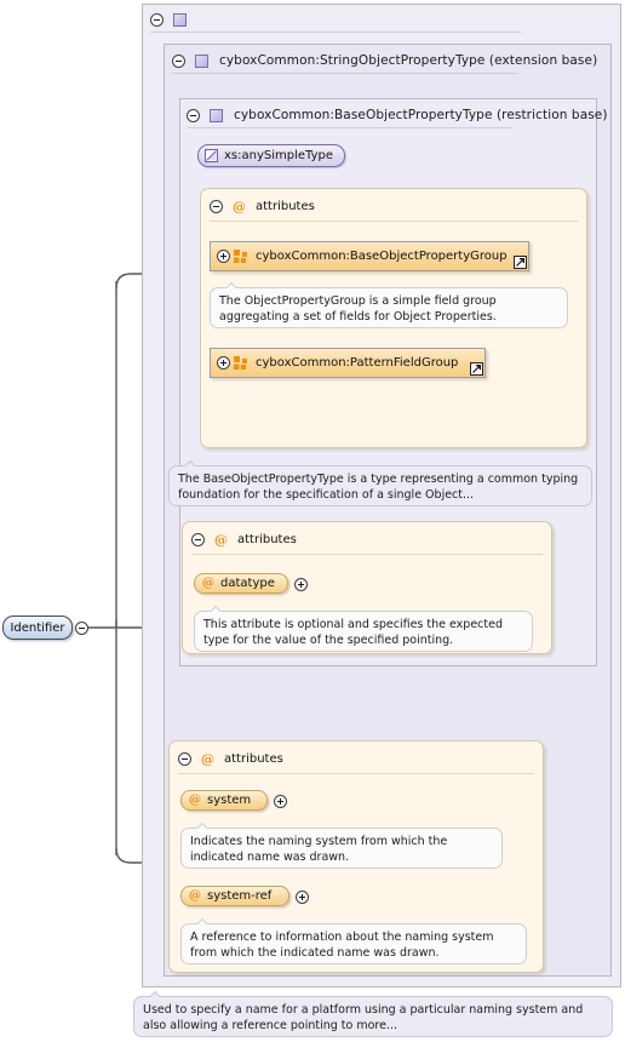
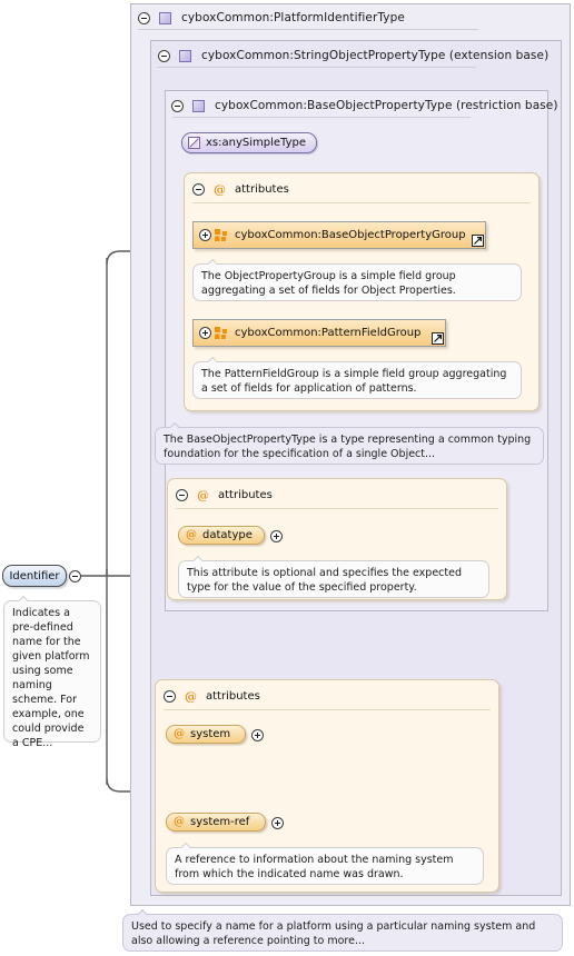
+ cyboxCommon:PlatformIdentifierType
  cyboxCommon:StringObjectPropertyType (extension base)
  cyboxCommon:BaseObjectPropertyType (restriction base)
  xs:anySimpleType
  @
  attributes
  cyboxCommon:BaseObjectPropertyGroup
  The ObjectPropertyGroup is a simple field group aggregating a set of fields for Object Properties.
  cyboxCommon:PatternFieldGroup
+ The PatternFieldGroup is a simple field group aggregating a set of fields for application of patterns.
  The BaseObjectPropertyType is a type representing a common typing foundation for the specification of a single Object...
  @
  attributes
  @
  datatype
- This attribute is optional and specifies the expected type for the value of the specified pointing.
+ This attribute is optional and specifies the expected type for the value of the specified property.
  @
  attributes
  @
  system
- Indicates the naming system from which the indicated name was drawn.
  @
  system-ref
  A reference to information about the naming system from which the indicated name was drawn.
  Used to specify a name for a platform using a particular naming system and also allowing a reference pointing to more...
  Identifier
+ Indicates a pre-defined name for the given platform using some naming scheme. For example, one could provide a CPE...
